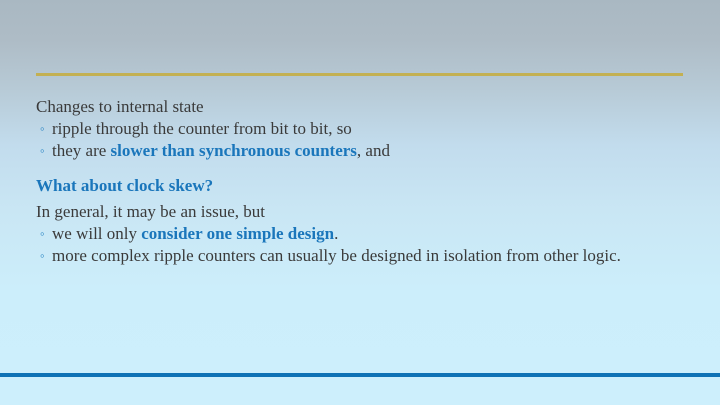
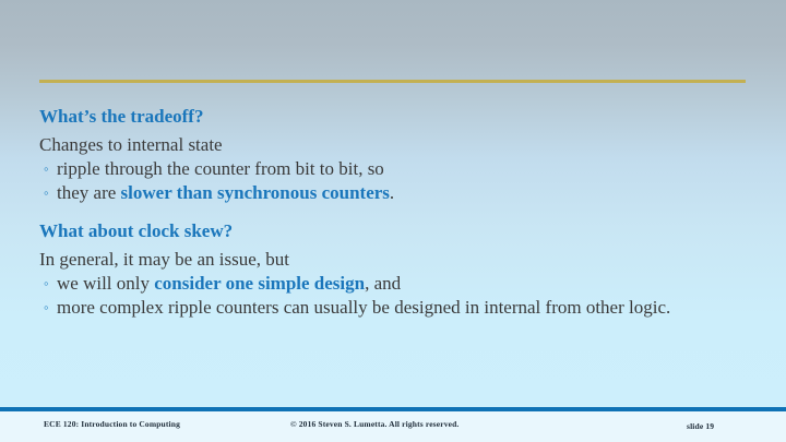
+ What’s the tradeoff?
  Changes to internal state
  ◦
  ripple through the counter from bit to bit, so
  ◦
- they are slower than synchronous counters, and
+ they are slower than synchronous counters.
  What about clock skew?
  In general, it may be an issue, but
  ◦
- we will only consider one simple design.
+ we will only consider one simple design, and
  ◦
- more complex ripple counters can usually be designed in isolation from other logic.
+ more complex ripple counters can usually be designed in internal from other logic.
+ ECE 120: Introduction to Computing
+ © 2016 Steven S. Lumetta. All rights reserved.
+ slide 19
